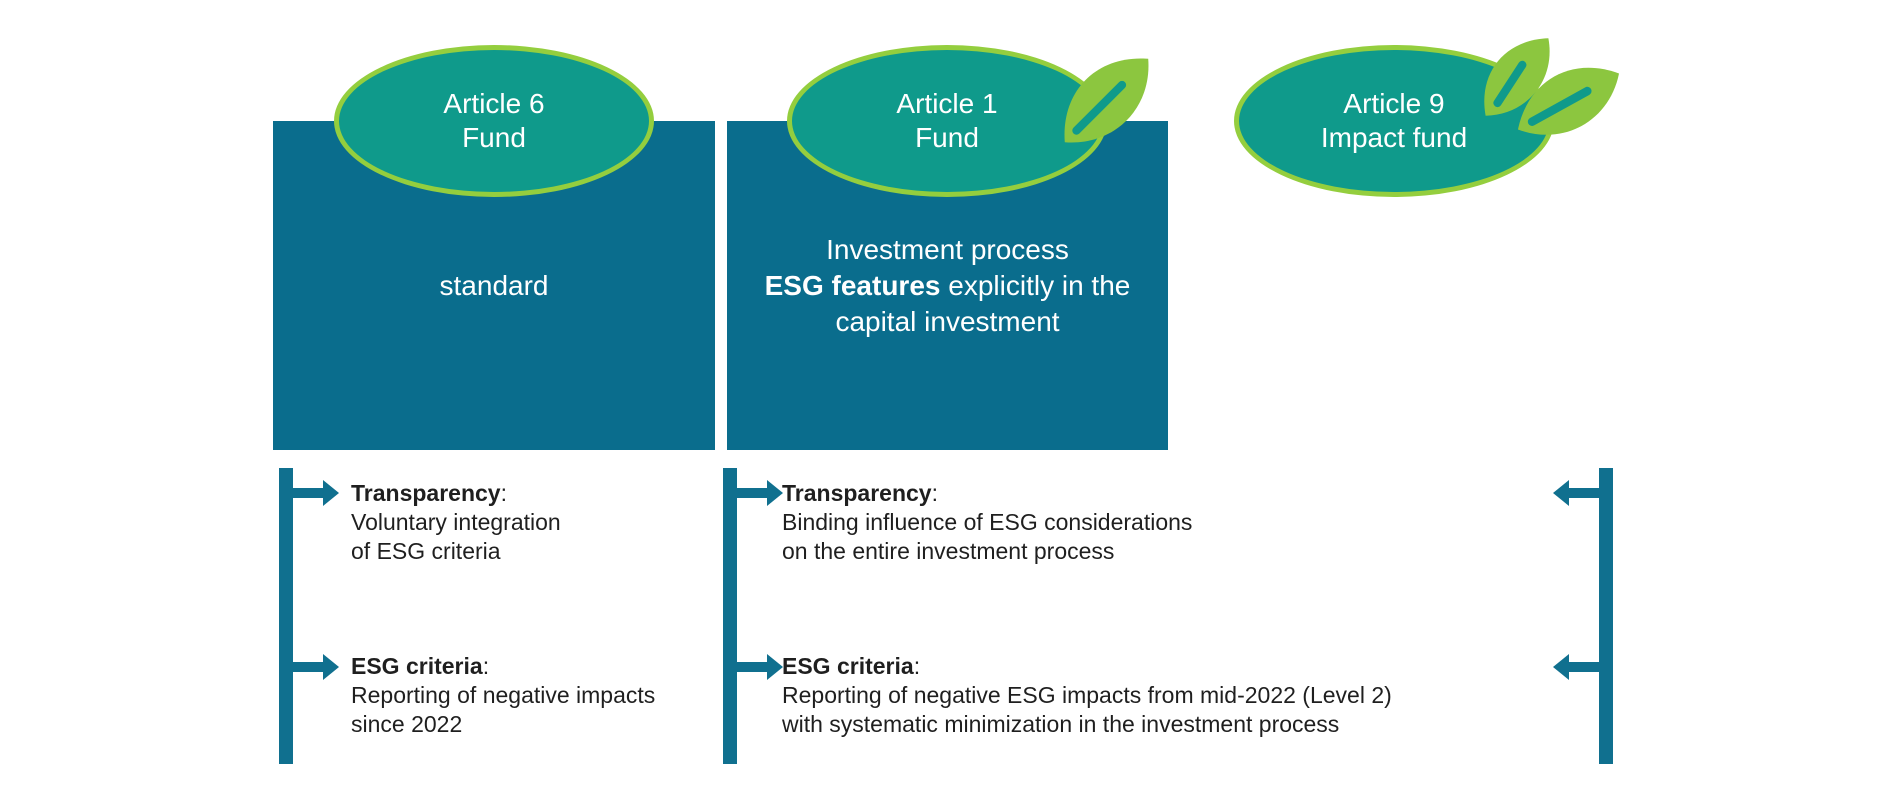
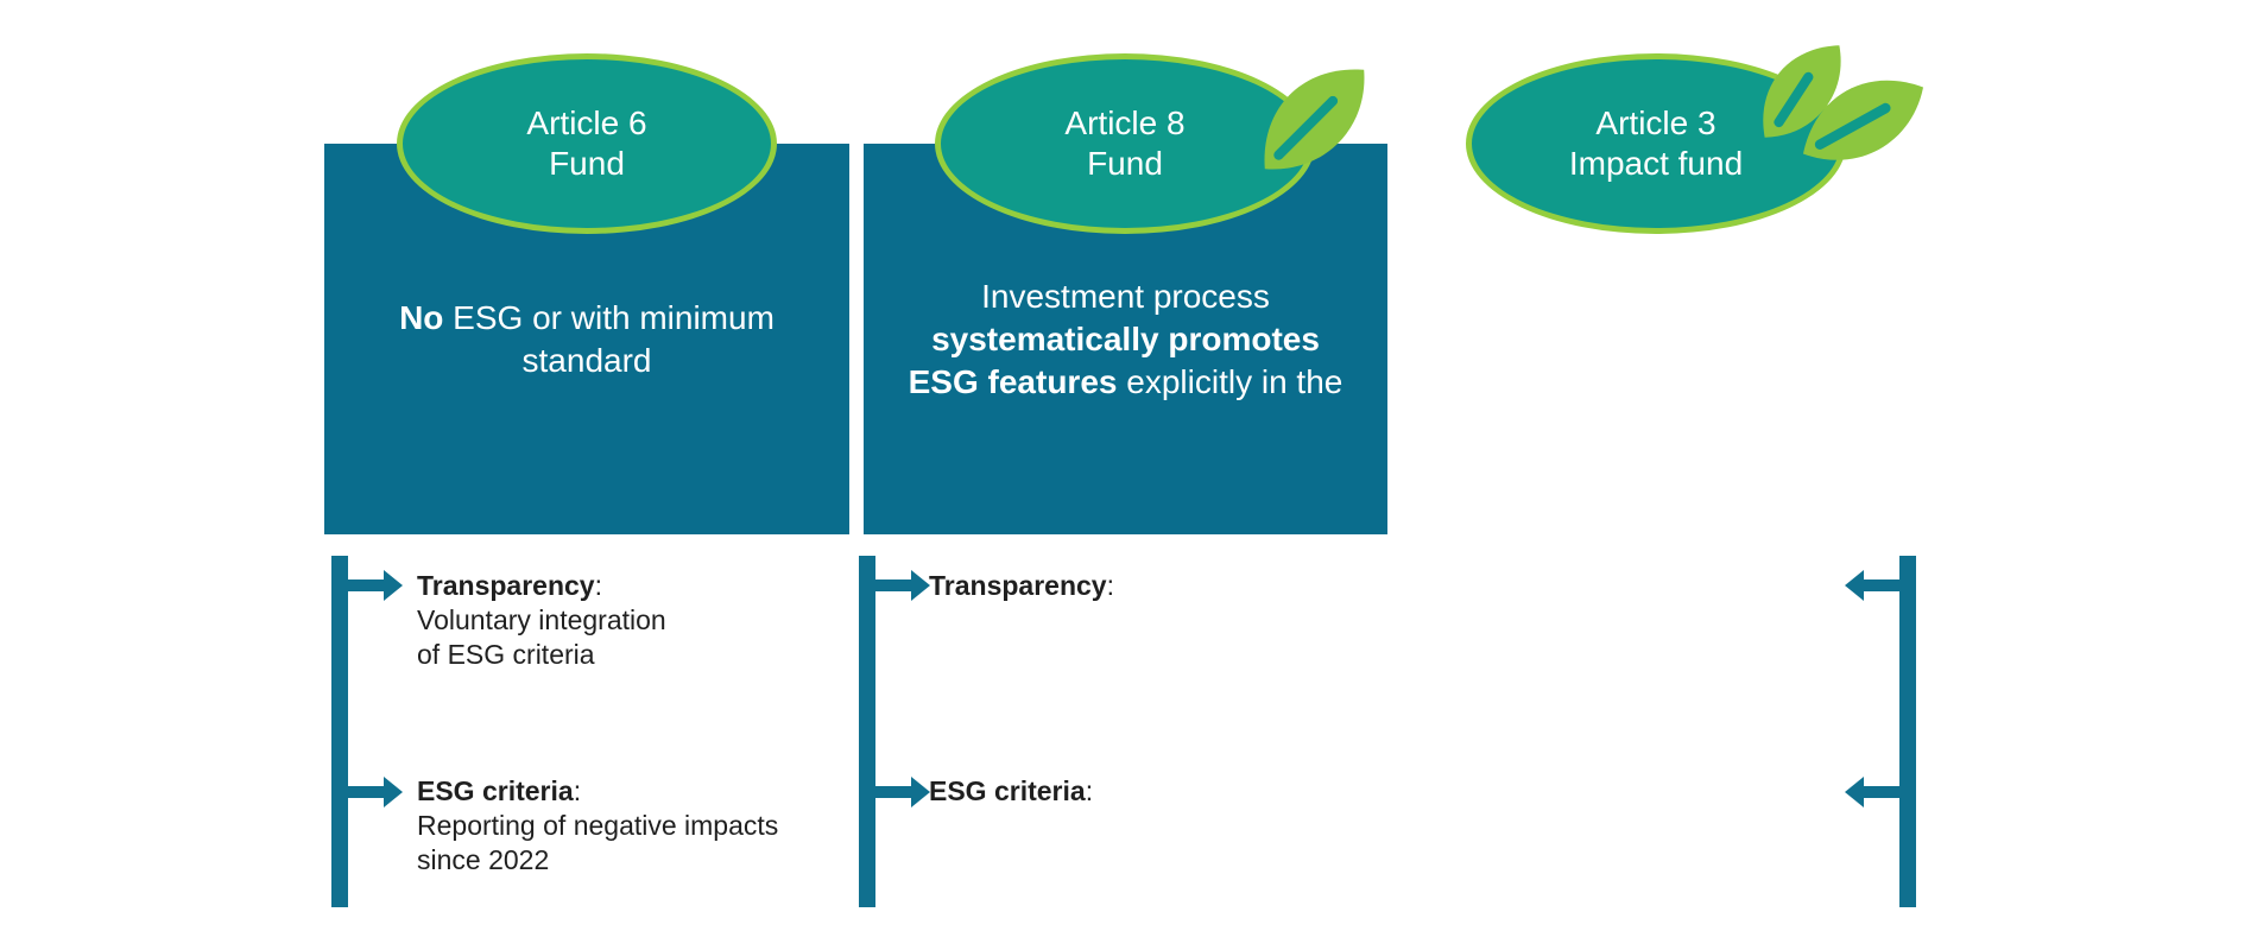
+ No ESG or with minimum
  standard
  Article 6
  Fund
  Investment process
+ systematically promotes
  ESG features explicitly in the
- capital investment
- Article 1
+ Article 8
  Fund
- Article 9
+ Article 3
  Impact fund
  Transparency:
  Voluntary integration
  of ESG criteria
  ESG criteria:
  Reporting of negative impacts
  since 2022
  Transparency:
- Binding influence of ESG considerations
- on the entire investment process
  ESG criteria:
- Reporting of negative ESG impacts from mid-2022 (Level 2)
- with systematic minimization in the investment process
